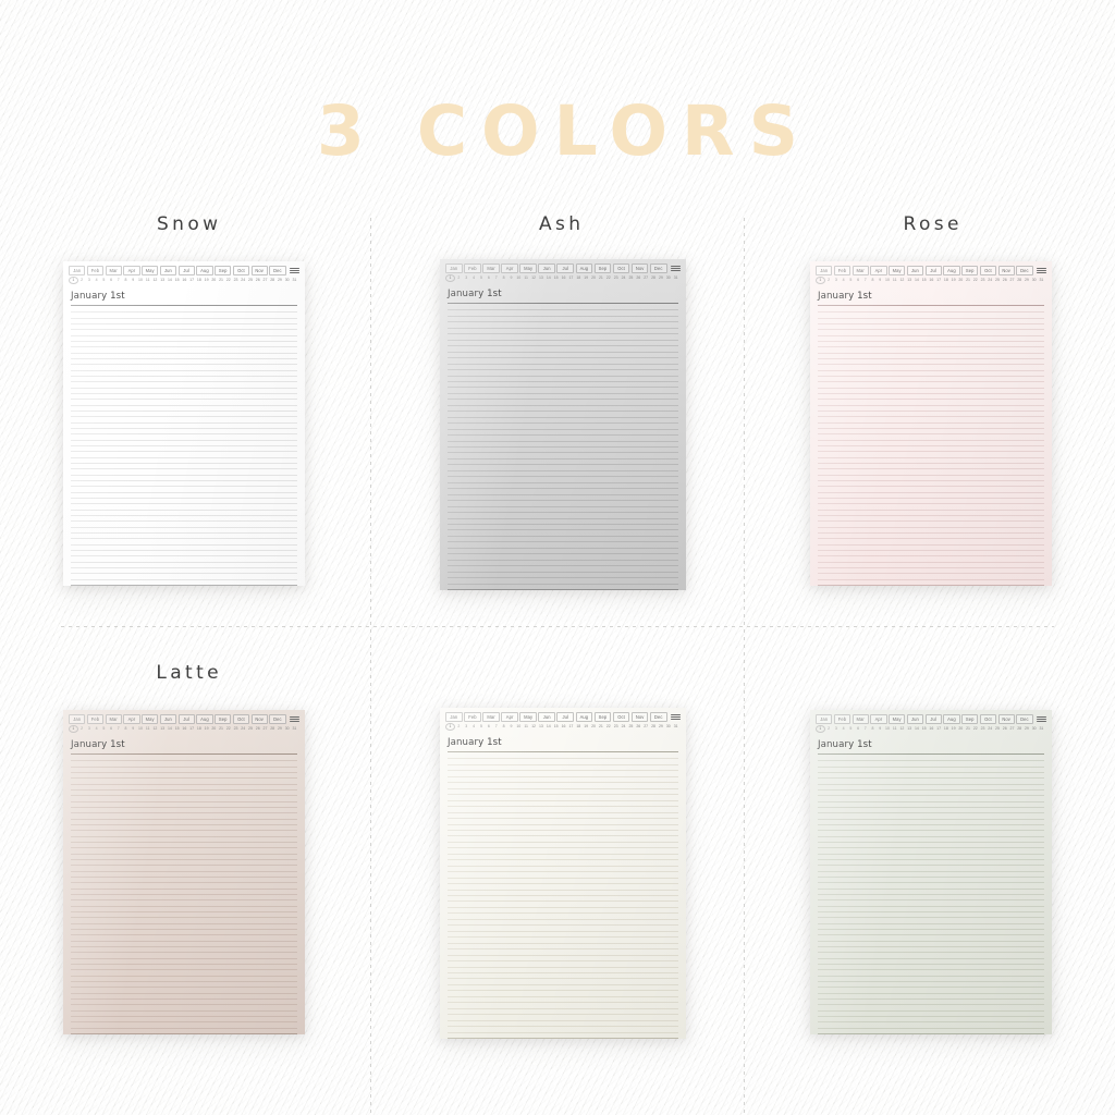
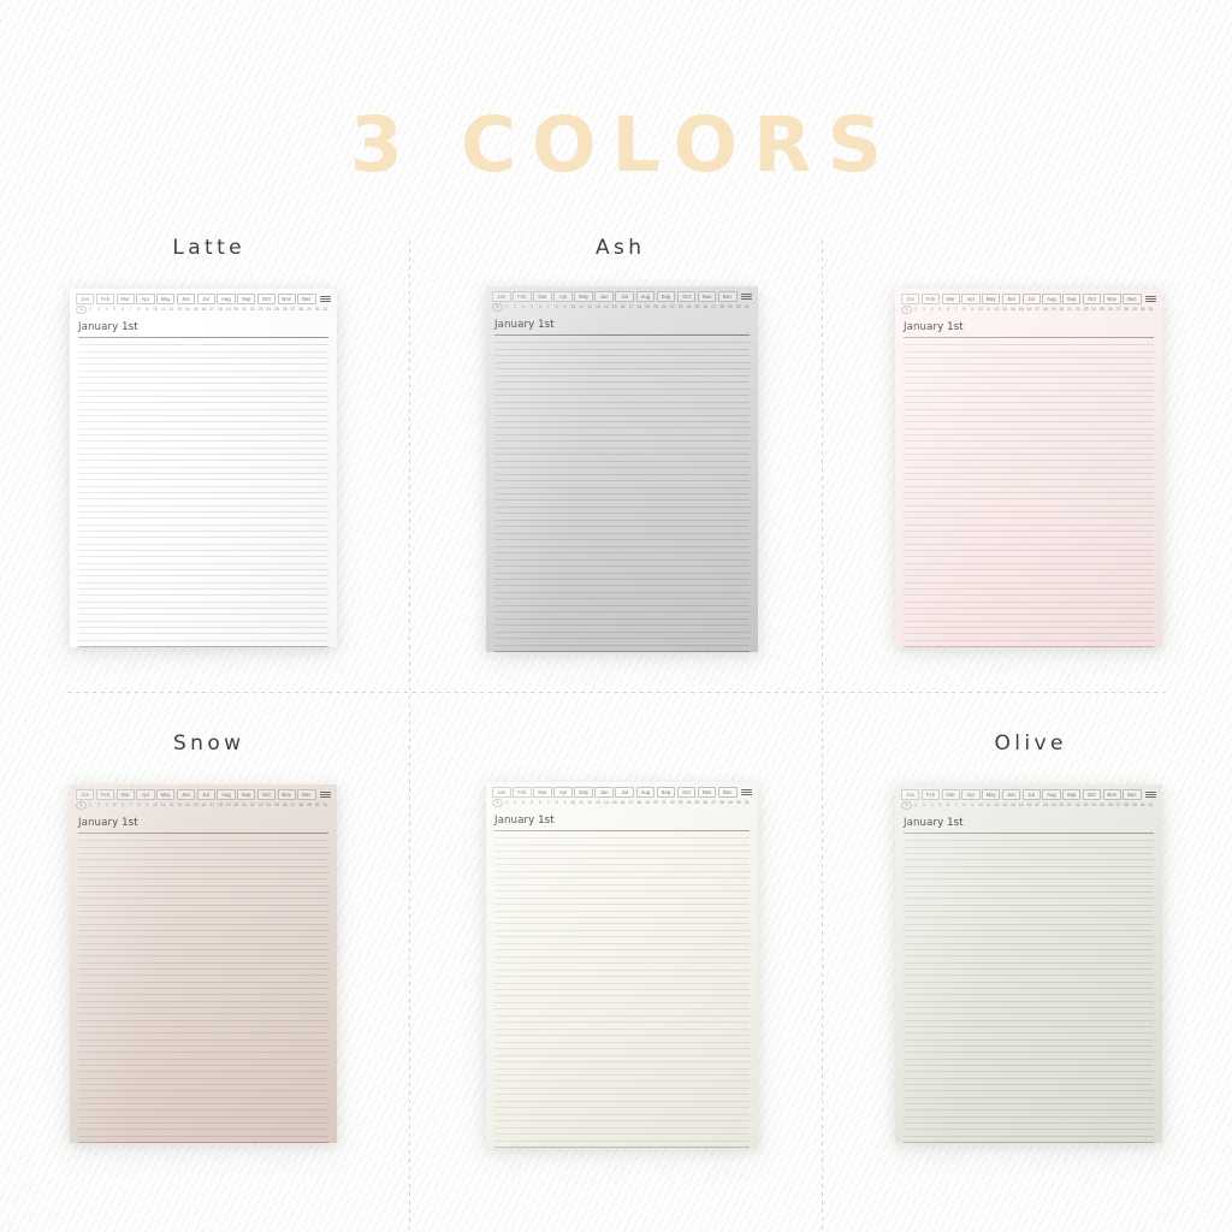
  3 COLORS
- Snow
+ Latte
  Ash
- Rose
- Latte
+ Snow
+ Olive
